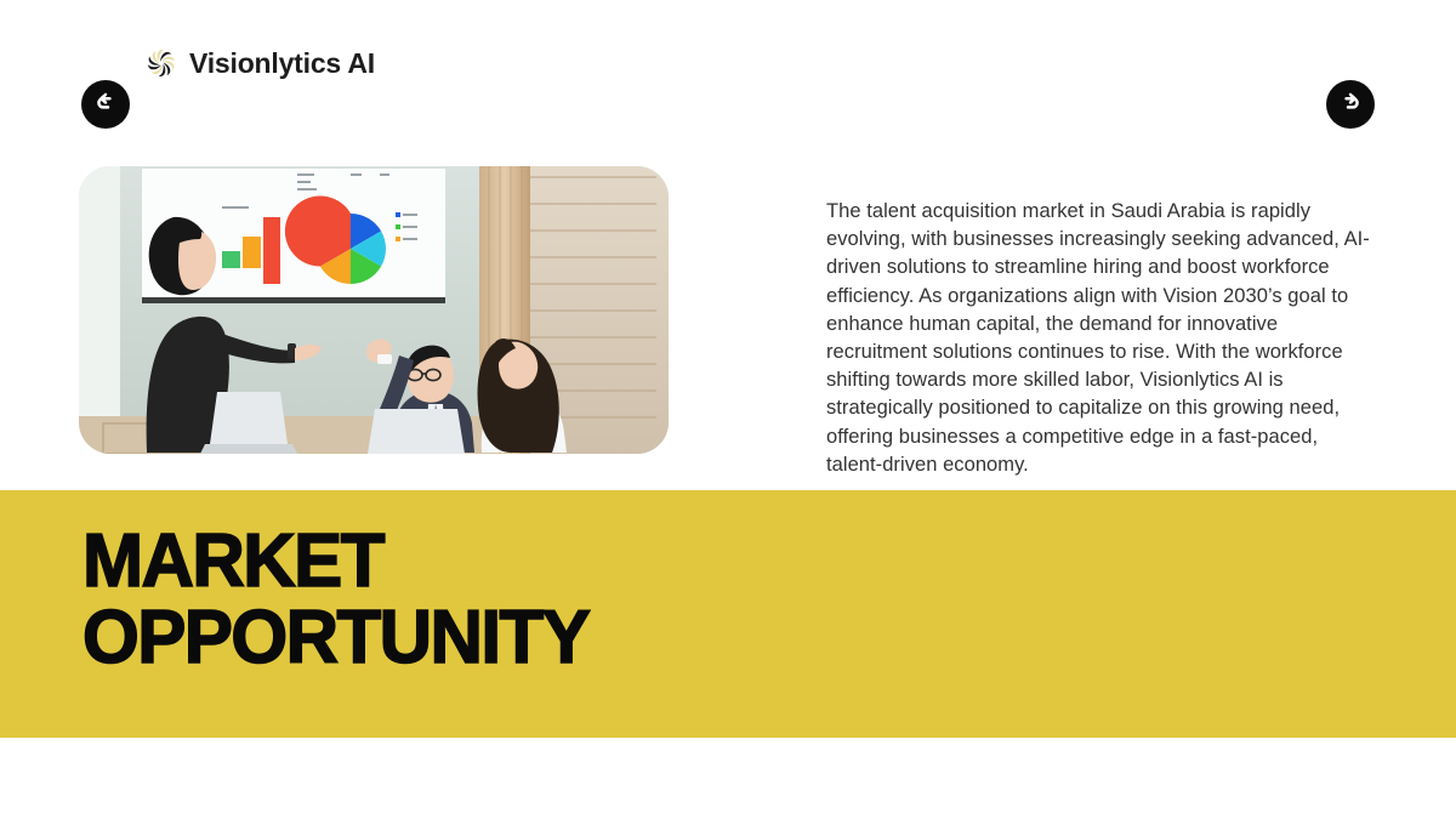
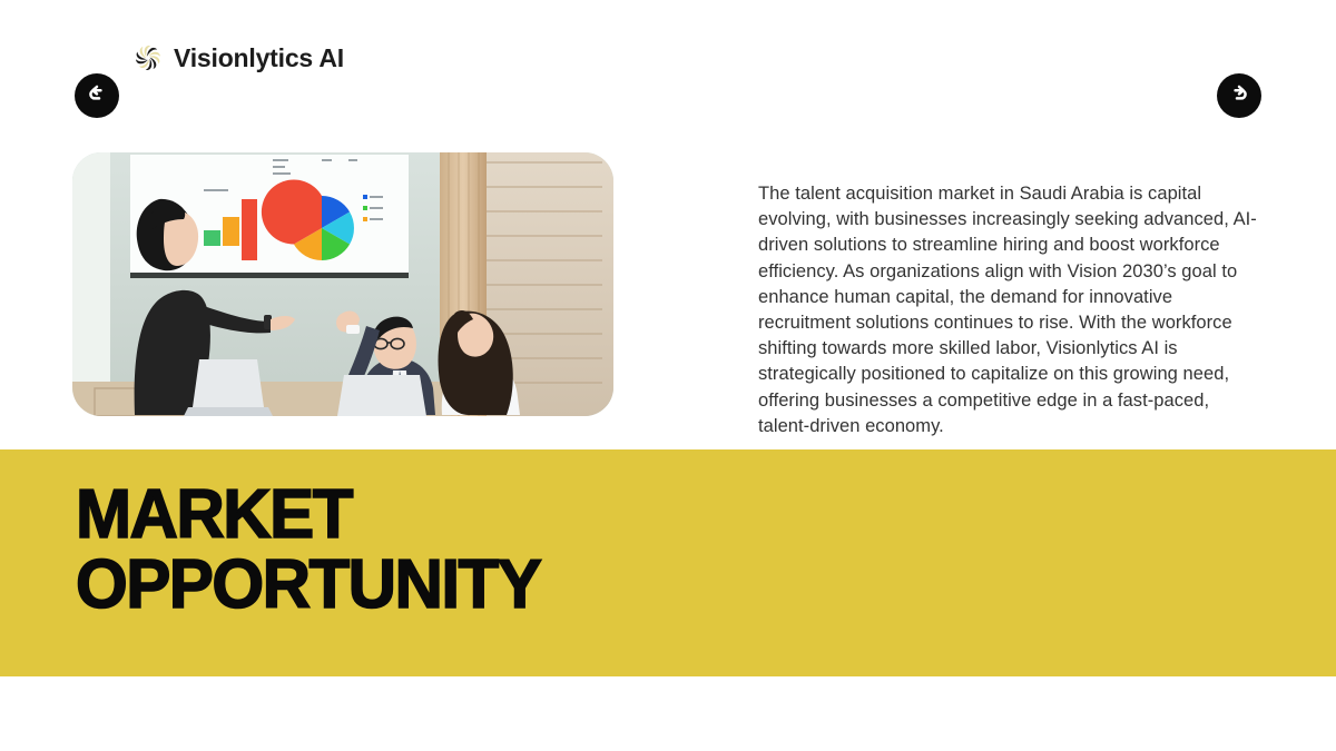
  Visionlytics AI
- The talent acquisition market in Saudi Arabia is rapidly evolving, with businesses increasingly seeking advanced, AI-driven solutions to streamline hiring and boost workforce efficiency. As organizations align with Vision 2030’s goal to enhance human capital, the demand for innovative recruitment solutions continues to rise. With the workforce shifting towards more skilled labor, Visionlytics AI is strategically positioned to capitalize on this growing need, offering businesses a competitive edge in a fast-paced, talent-driven economy.
+ The talent acquisition market in Saudi Arabia is capital evolving, with businesses increasingly seeking advanced, AI-driven solutions to streamline hiring and boost workforce efficiency. As organizations align with Vision 2030’s goal to enhance human capital, the demand for innovative recruitment solutions continues to rise. With the workforce shifting towards more skilled labor, Visionlytics AI is strategically positioned to capitalize on this growing need, offering businesses a competitive edge in a fast-paced, talent-driven economy.
  MARKET
  OPPORTUNITY
